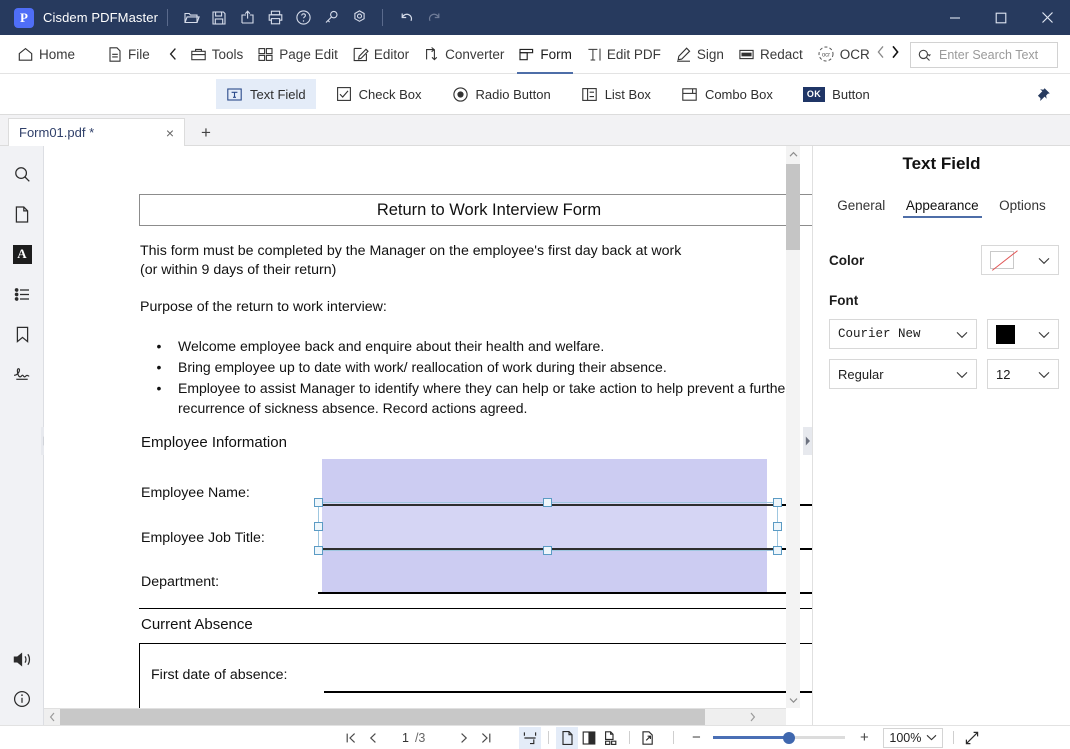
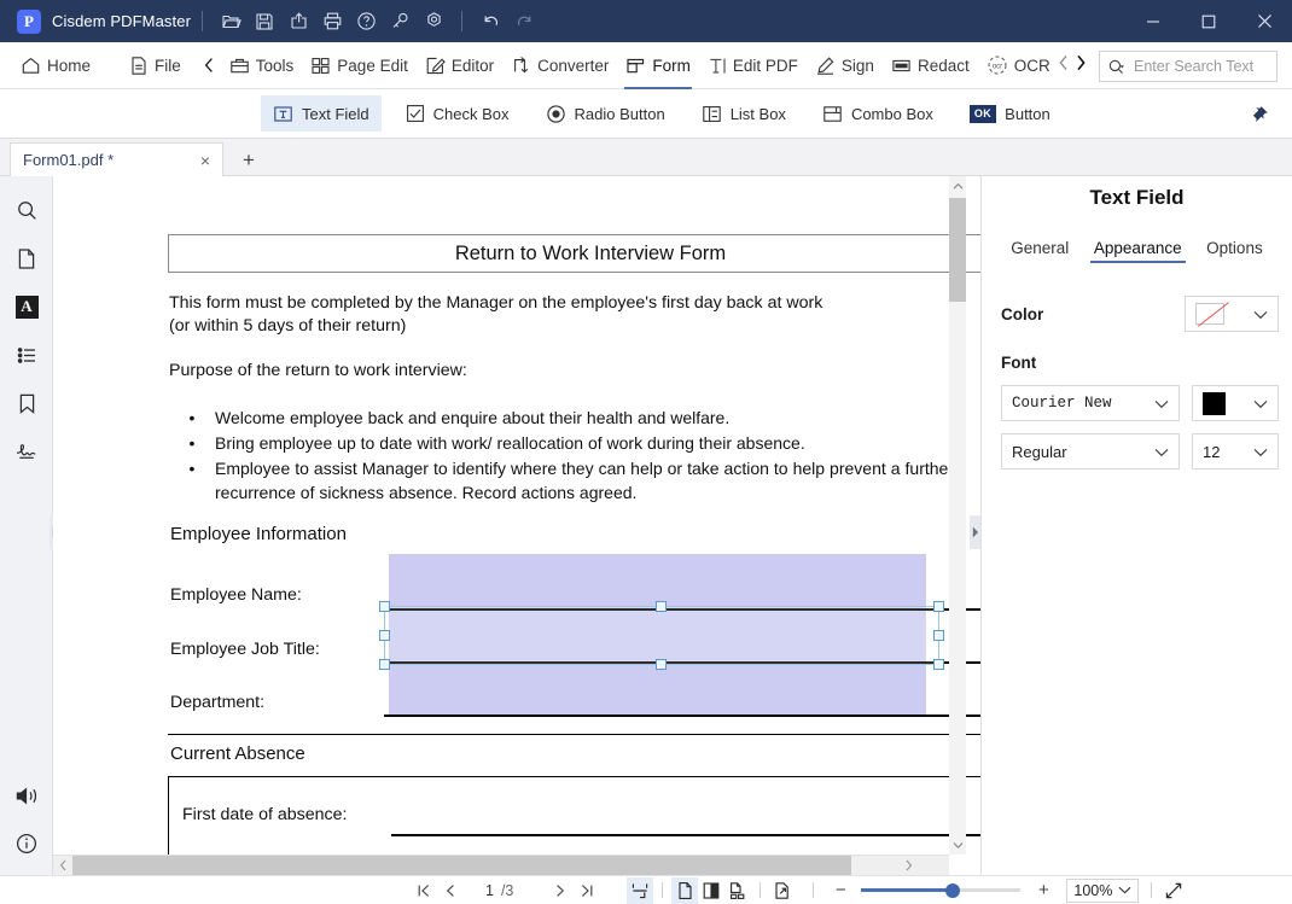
  P
  Cisdem PDFMaster
  Home
  File
  Tools
  Page Edit
  Editor
  Converter
  Form
  Edit PDF
  Sign
  Redact
  OCR
  Enter Search Text
  Text Field
  Check Box
  Radio Button
  List Box
  Combo Box
  OK
  Button
  Form01.pdf *
  ×
  +
  A
  Return to Work Interview Form
  This form must be completed by the Manager on the employee's first day back at work
- (or within 9 days of their return)
+ (or within 5 days of their return)
  Purpose of the return to work interview:
  •
  Welcome employee back and enquire about their health and welfare.
  •
  Bring employee up to date with work/ reallocation of work during their absence.
  •
  Employee to assist Manager to identify where they can help or take action to help prevent a furthe recurrence of sickness absence. Record actions agreed.
  Employee Information
  Employee Name:
  Employee Job Title:
  Department:
  Current Absence
  First date of absence:
  Text Field
  General
  Appearance
  Options
  Color
  Font
  Courier New
  Regular
  12
  1
  /3
  −
  +
  100%
